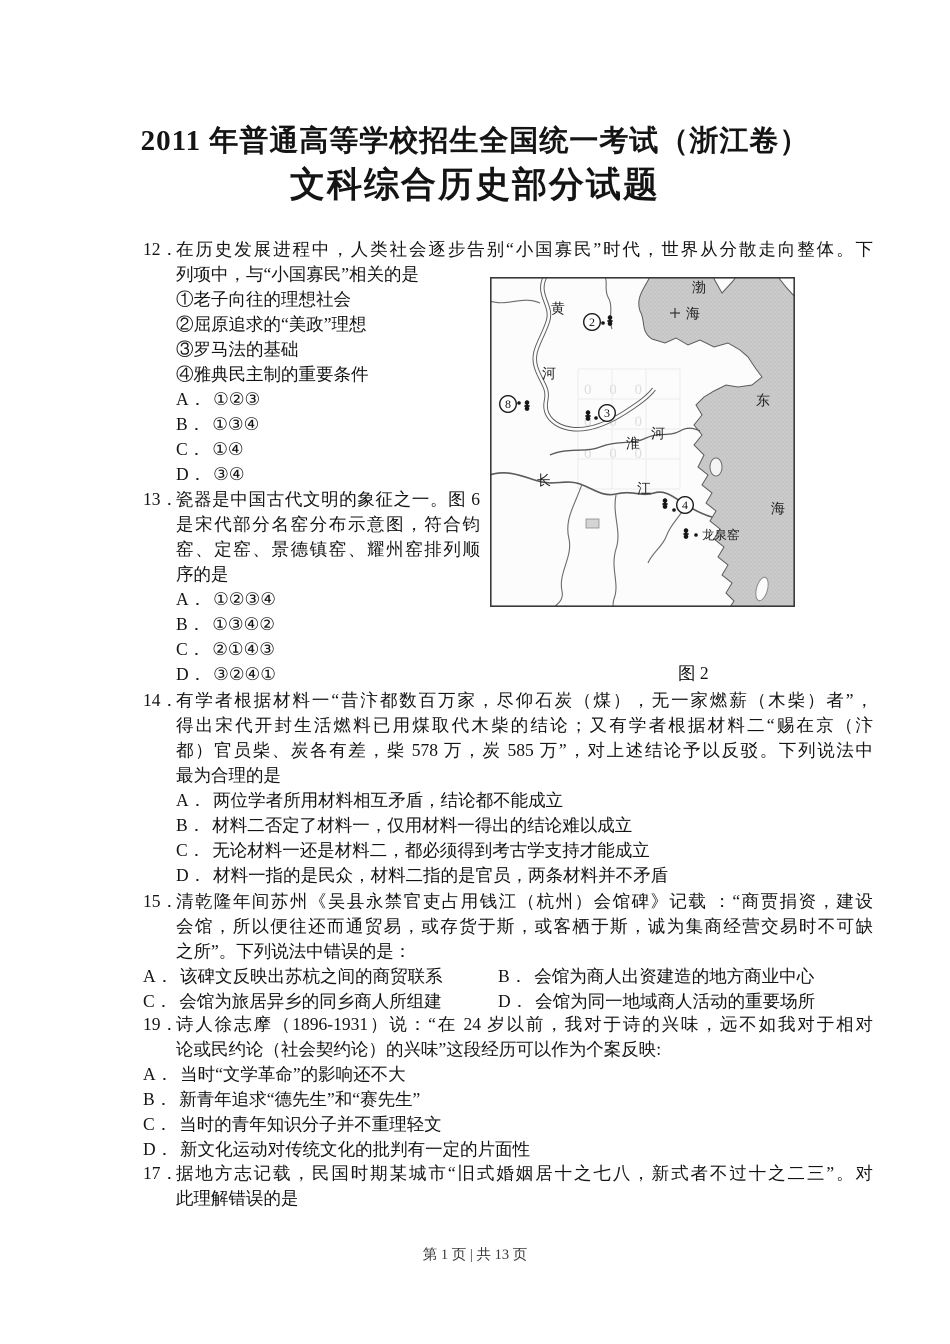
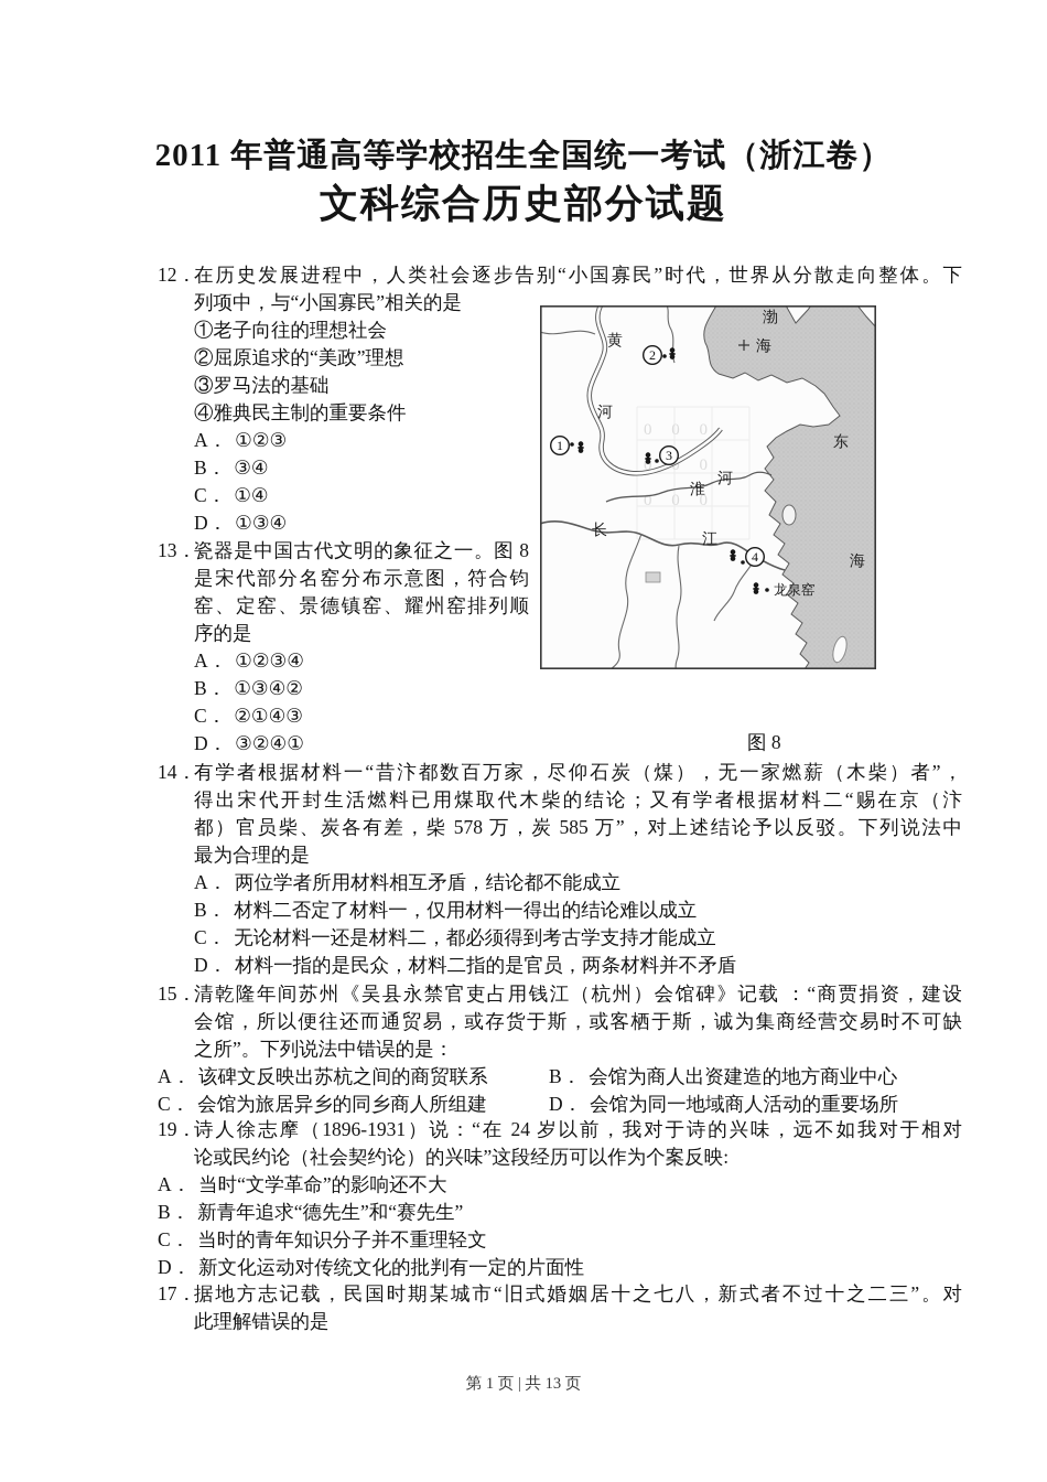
  2011 年普通高等学校招生全国统一考试（浙江卷）
  文科综合历史部分试题
  12．
  在历史发展进程中，人类社会逐步告别“小国寡民”时代，世界从分散走向整体。下
  列项中，与“小国寡民”相关的是
  ①老子向往的理想社会
  ②屈原追求的“美政”理想
  ③罗马法的基础
  ④雅典民主制的重要条件
  A． ①②③
- B． ①③④
+ B． ③④
  C． ①④
- D． ③④
+ D． ①③④
  13．
- 瓷器是中国古代文明的象征之一。图 6
+ 瓷器是中国古代文明的象征之一。图 8
  是宋代部分名窑分布示意图，符合钧
  窑、定窑、景德镇窑、耀州窑排列顺
  序的是
  A． ①②③④
  B． ①③④②
  C． ②①④③
  D． ③②④①
  0 0 0
  0 0 0
  0 0 0
  渤
  海
  黄
  河
  淮
  河
  长
  江
  东
  海
  龙泉窑
- 8
+ 1
  2
  3
  4
- 图 2
+ 图 8
  14．
  有学者根据材料一“昔汴都数百万家，尽仰石炭（煤），无一家燃薪（木柴）者”，
  得出宋代开封生活燃料已用煤取代木柴的结论；又有学者根据材料二“赐在京（汴
  都）官员柴、炭各有差，柴 578 万，炭 585 万”，对上述结论予以反驳。下列说法中
  最为合理的是
  A． 两位学者所用材料相互矛盾，结论都不能成立
  B． 材料二否定了材料一，仅用材料一得出的结论难以成立
  C． 无论材料一还是材料二，都必须得到考古学支持才能成立
  D． 材料一指的是民众，材料二指的是官员，两条材料并不矛盾
  15．
  清乾隆年间苏州《吴县永禁官吏占用钱江（杭州）会馆碑》记载 ：“商贾捐资，建设
  会馆，所以便往还而通贸易，或存货于斯，或客栖于斯，诚为集商经营交易时不可缺
  之所”。下列说法中错误的是：
  A． 该碑文反映出苏杭之间的商贸联系
  B． 会馆为商人出资建造的地方商业中心
  C． 会馆为旅居异乡的同乡商人所组建
  D． 会馆为同一地域商人活动的重要场所
  19．
  诗人徐志摩（1896-1931）说：“在 24 岁以前，我对于诗的兴味，远不如我对于相对
  论或民约论（社会契约论）的兴味”这段经历可以作为个案反映:
  A． 当时“文学革命”的影响还不大
  B． 新青年追求“德先生”和“赛先生”
  C． 当时的青年知识分子并不重理轻文
  D． 新文化运动对传统文化的批判有一定的片面性
  17．
  据地方志记载，民国时期某城市“旧式婚姻居十之七八，新式者不过十之二三”。对
  此理解错误的是
  第 1 页 | 共 13 页
